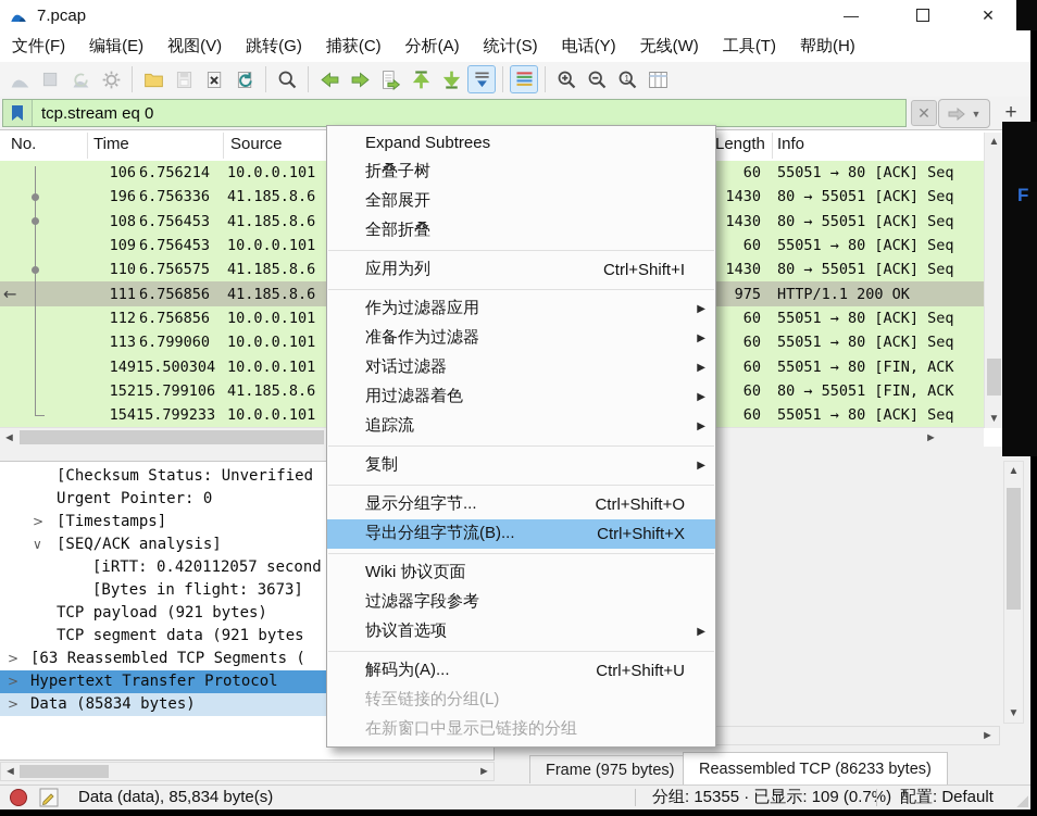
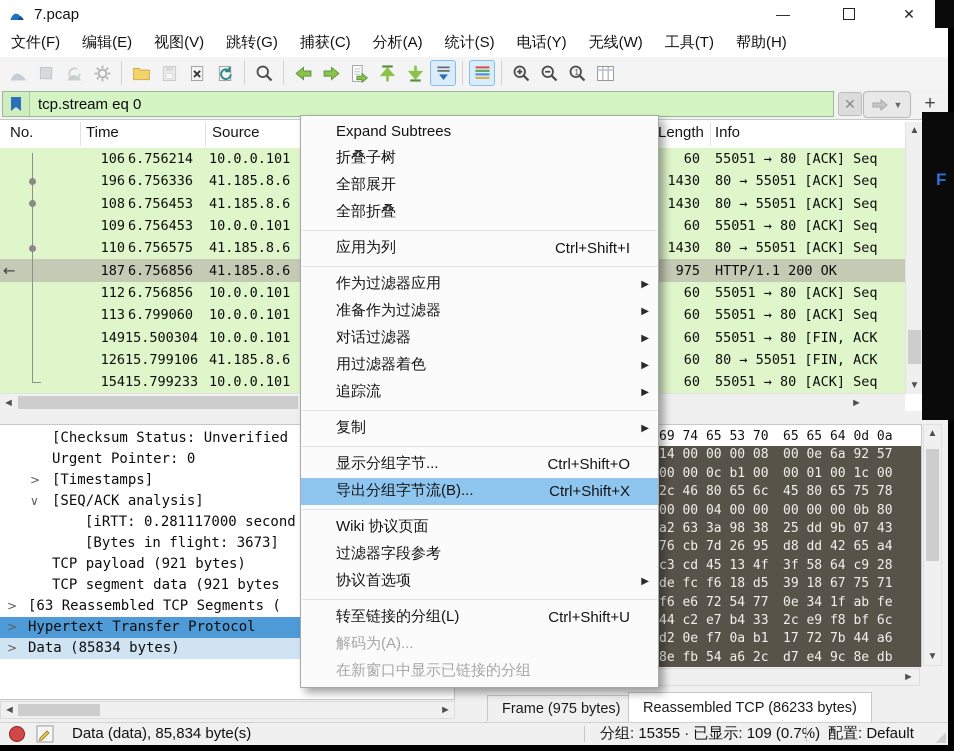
  7.pcap
  —
  ✕
  文件(F)
  编辑(E)
  视图(V)
  跳转(G)
  捕获(C)
  分析(A)
  统计(S)
  电话(Y)
  无线(W)
  工具(T)
  帮助(H)
  1
  tcp.stream eq 0
  ✕
  ▼
  +
  No.
  Time
  Source
  Length
  Info
  106
  6.756214
  10.0.0.101
  60
  55051 → 80 [ACK] Seq
  196
  6.756336
  41.185.8.6
  1430
  80 → 55051 [ACK] Seq
  108
  6.756453
  41.185.8.6
  1430
  80 → 55051 [ACK] Seq
  109
  6.756453
  10.0.0.101
  60
  55051 → 80 [ACK] Seq
  110
  6.756575
  41.185.8.6
  1430
  80 → 55051 [ACK] Seq
- 111
+ 187
  6.756856
  41.185.8.6
  975
  HTTP/1.1 200 OK
  112
  6.756856
  10.0.0.101
  60
  55051 → 80 [ACK] Seq
  113
  6.799060
  10.0.0.101
  60
  55051 → 80 [ACK] Seq
  149
  15.500304
  10.0.0.101
  60
  55051 → 80 [FIN, ACK
- 152
+ 126
  15.799106
  41.185.8.6
  60
  80 → 55051 [FIN, ACK
  154
  15.799233
  10.0.0.101
  60
  55051 → 80 [ACK] Seq
  ▲
  ▼
  ◄
  ►
  [Checksum Status: Unverified
  Urgent Pointer: 0
  >
  [Timestamps]
  ∨
  [SEQ/ACK analysis]
- [iRTT: 0.420112057 second
+ [iRTT: 0.281117000 second
  [Bytes in flight: 3673]
  TCP payload (921 bytes)
  TCP segment data (921 bytes
  >
  [63 Reassembled TCP Segments (
  >
  Hypertext Transfer Protocol
  >
  Data (85834 bytes)
  ◄
  ►
+ 69 74 65 53 70
+ 65 65 64 0d 0a
+ 14 00 00 00 08
+ 00 0e 6a 92 57
+ 00 00 0c b1 00
+ 00 01 00 1c 00
+ 2c 46 80 65 6c
+ 45 80 65 75 78
+ 00 00 04 00 00
+ 00 00 00 0b 80
+ a2 63 3a 98 38
+ 25 dd 9b 07 43
+ 76 cb 7d 26 95
+ d8 dd 42 65 a4
+ c3 cd 45 13 4f
+ 3f 58 64 c9 28
+ de fc f6 18 d5
+ 39 18 67 75 71
+ f6 e6 72 54 77
+ 0e 34 1f ab fe
+ 44 c2 e7 b4 33
+ 2c e9 f8 bf 6c
+ d2 0e f7 0a b1
+ 17 72 7b 44 a6
+ 8e fb 54 a6 2c
+ d7 e4 9c 8e db
  ▲
  ▼
  ►
  Frame (975 bytes)
  Reassembled TCP (86233 bytes)
  Data (data), 85,834 byte(s)
  分组: 15355 · 已显示: 109 (0.7%)
  配置: Default
  F
  Expand Subtrees
  折叠子树
  全部展开
  全部折叠
  应用为列
  Ctrl+Shift+I
  作为过滤器应用
  ▶
  准备作为过滤器
  ▶
  对话过滤器
  ▶
  用过滤器着色
  ▶
  追踪流
  ▶
  复制
  ▶
  显示分组字节...
  Ctrl+Shift+O
  导出分组字节流(B)...
  Ctrl+Shift+X
  Wiki 协议页面
  过滤器字段参考
  协议首选项
  ▶
- 解码为(A)...
+ 转至链接的分组(L)
  Ctrl+Shift+U
- 转至链接的分组(L)
+ 解码为(A)...
  在新窗口中显示已链接的分组
